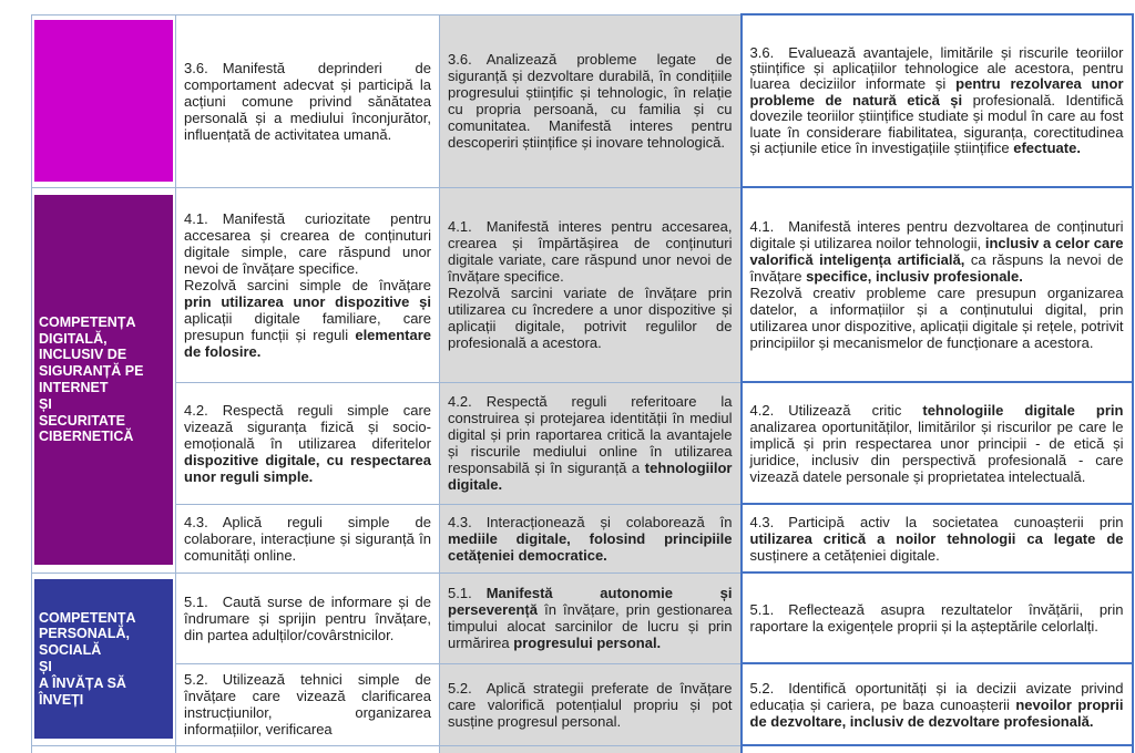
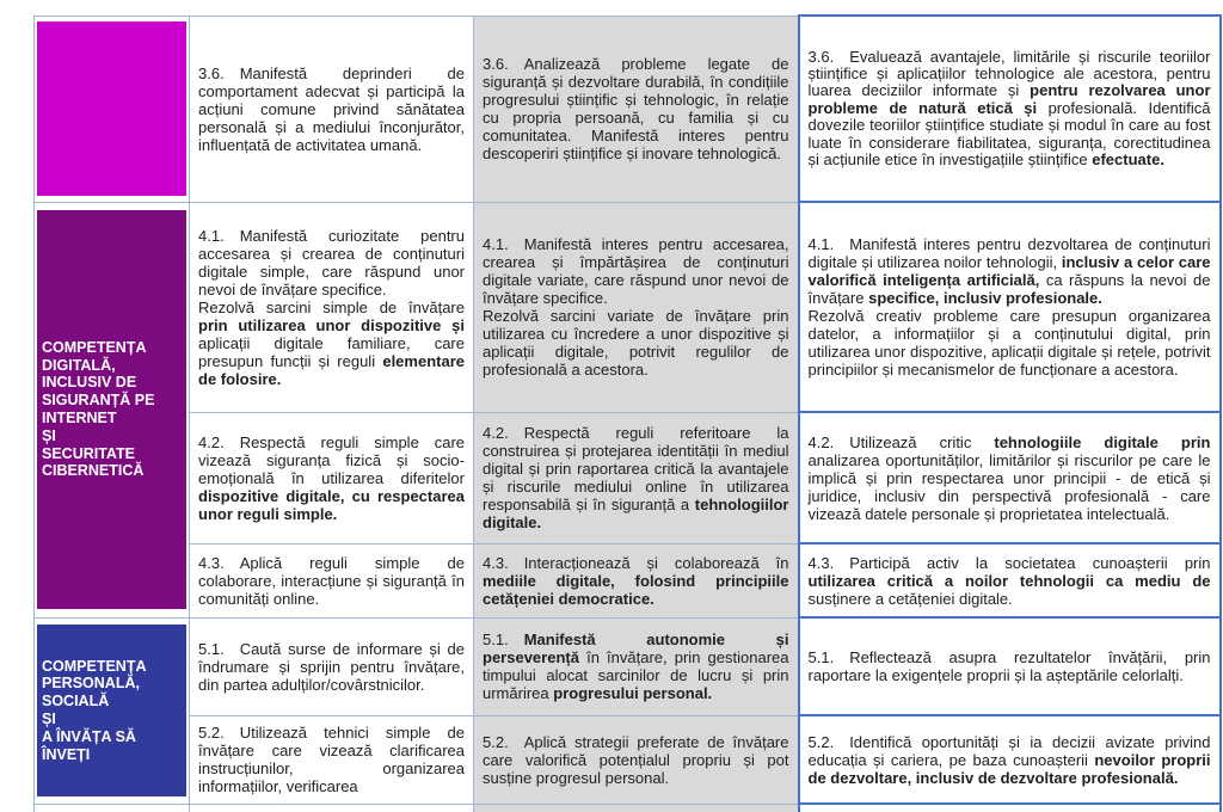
  	3.6. Manifestă deprinderi de comportament adecvat și participă la acțiuni comune privind sănătatea personală și a mediului înconjurător, influențată de activitatea umană.	3.6. Analizează probleme legate de siguranță și dezvoltare durabilă, în condițiile progresului științific și tehnologic, în relație cu propria persoană, cu familia și cu comunitatea. Manifestă interes pentru descoperiri științifice și inovare tehnologică.	3.6. Evaluează avantajele, limitările și riscurile teoriilor științifice și aplicațiilor tehnologice ale acestora, pentru luarea deciziilor informate și pentru rezolvarea unor probleme de natură etică și profesională. Identifică dovezile teoriilor științifice studiate și modul în care au fost luate în considerare fiabilitatea, siguranța, corectitudinea și acțiunile etice în investigațiile științifice efectuate.
  COMPETENȚADIGITALĂ,INCLUSIV DESIGURANȚĂ PEINTERNETȘISECURITATECIBERNETICĂ	4.1. Manifestă curiozitate pentru accesarea și crearea de conținuturi digitale simple, care răspund unor nevoi de învățare specifice.Rezolvă sarcini simple de învățare prin utilizarea unor dispozitive și aplicații digitale familiare, care presupun funcții și reguli elementare de folosire.	4.1. Manifestă interes pentru accesarea, crearea și împărtășirea de conținuturi digitale variate, care răspund unor nevoi de învățare specifice.Rezolvă sarcini variate de învățare prin utilizarea cu încredere a unor dispozitive și aplicații digitale, potrivit regulilor de profesională a acestora.	4.1. Manifestă interes pentru dezvoltarea de conținuturi digitale și utilizarea noilor tehnologii, inclusiv a celor care valorifică inteligența artificială, ca răspuns la nevoi de învățare specifice, inclusiv profesionale.Rezolvă creativ probleme care presupun organizarea datelor, a informațiilor și a conținutului digital, prin utilizarea unor dispozitive, aplicații digitale și rețele, potrivit principiilor și mecanismelor de funcționare a acestora.
  4.2. Respectă reguli simple care vizează siguranța fizică și socio-emoțională în utilizarea diferitelor dispozitive digitale, cu respectarea unor reguli simple.	4.2. Respectă reguli referitoare la construirea și protejarea identității în mediul digital și prin raportarea critică la avantajele și riscurile mediului online în utilizarea responsabilă și în siguranță a tehnologiilor digitale.	4.2. Utilizează critic tehnologiile digitale prin analizarea oportunităților, limitărilor și riscurilor pe care le implică și prin respectarea unor principii - de etică și juridice, inclusiv din perspectivă profesională - care vizează datele personale și proprietatea intelectuală.
- 4.3. Aplică reguli simple de colaborare, interacțiune și siguranță în comunități online.	4.3. Interacționează și colaborează în mediile digitale, folosind principiile cetățeniei democratice.	4.3. Participă activ la societatea cunoașterii prin utilizarea critică a noilor tehnologii ca legate de susținere a cetățeniei digitale.
+ 4.3. Aplică reguli simple de colaborare, interacțiune și siguranță în comunități online.	4.3. Interacționează și colaborează în mediile digitale, folosind principiile cetățeniei democratice.	4.3. Participă activ la societatea cunoașterii prin utilizarea critică a noilor tehnologii ca mediu de susținere a cetățeniei digitale.
  COMPETENȚAPERSONALĂ,SOCIALĂȘIA ÎNVĂȚA SĂ ÎNVEȚI	5.1. Caută surse de informare și de îndrumare și sprijin pentru învățare, din partea adulților/covârstnicilor.	5.1. Manifestă autonomie și perseverență în învățare, prin gestionarea timpului alocat sarcinilor de lucru și prin urmărirea progresului personal.	5.1. Reflectează asupra rezultatelor învățării, prin raportare la exigențele proprii și la așteptările celorlalți.
  5.2. Utilizează tehnici simple de învățare care vizează clarificarea instrucțiunilor, organizarea informațiilor, verificarea	5.2. Aplică strategii preferate de învățare care valorifică potențialul propriu și pot susține progresul personal.	5.2. Identifică oportunități și ia decizii avizate privind educația și cariera, pe baza cunoașterii nevoilor proprii de dezvoltare, inclusiv de dezvoltare profesională.
